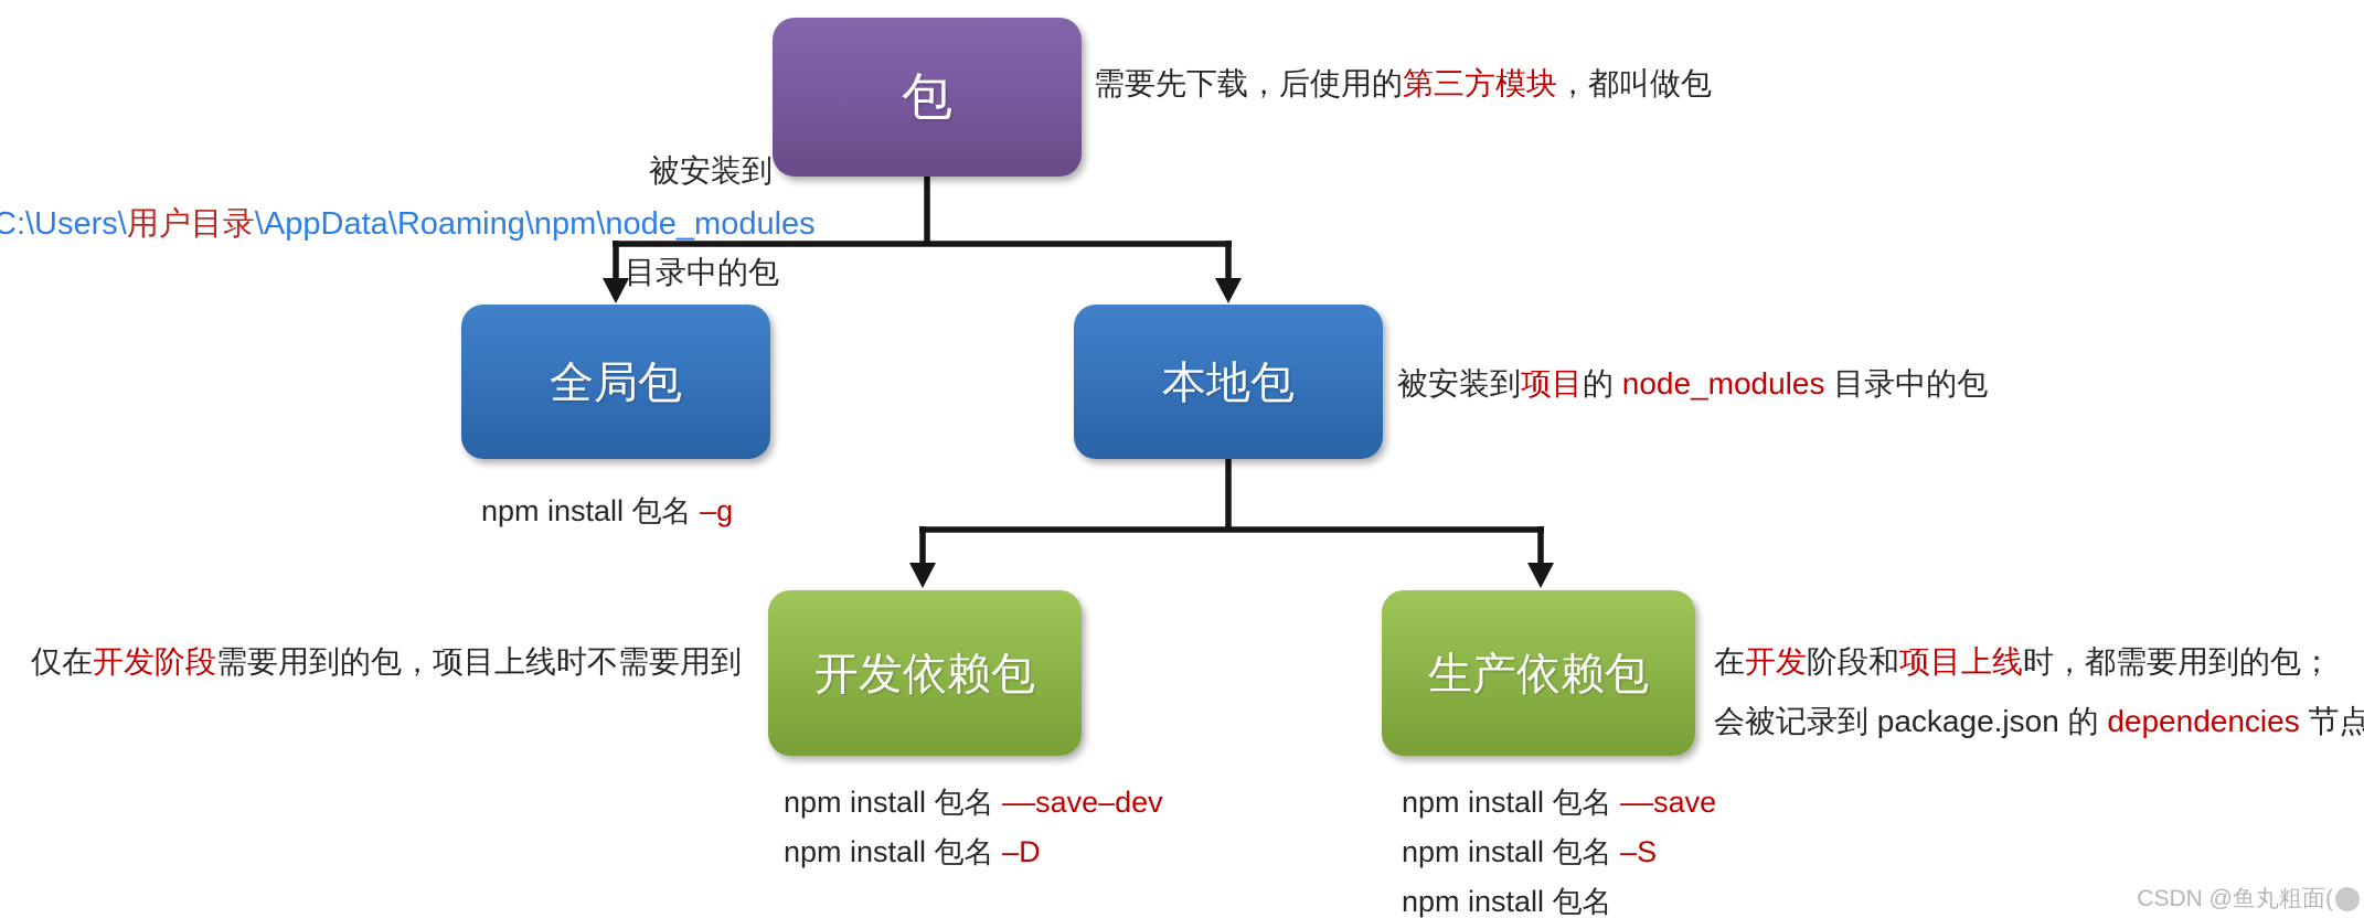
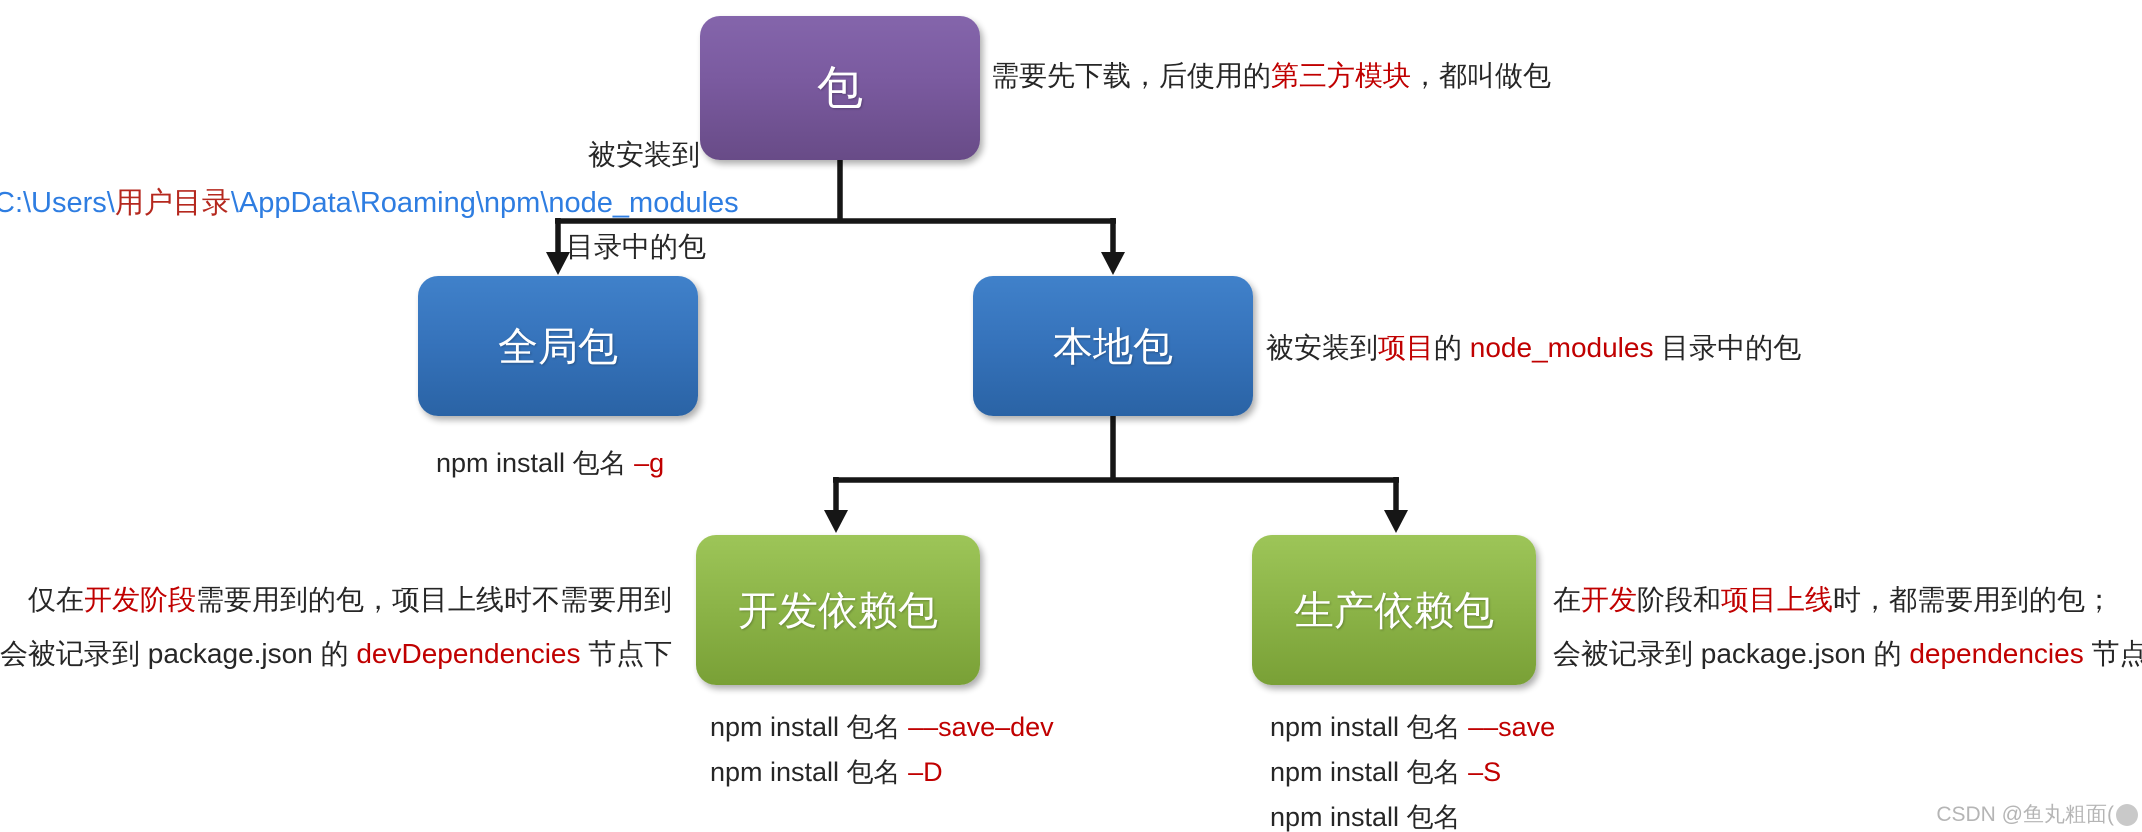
  包
  全局包
  本地包
  开发依赖包
  生产依赖包
  需要先下载，后使用的第三方模块，都叫做包
  被安装到
  C:\Users\用户目录\AppData\Roaming\npm\node_modules
  目录中的包
  npm install 包名 –g
  被安装到项目的 node_modules 目录中的包
  仅在开发阶段需要用到的包，项目上线时不需要用到
+ 会被记录到 package.json 的 devDependencies 节点下
  在开发阶段和项目上线时，都需要用到的包；
  会被记录到 package.json 的 dependencies 节点
  npm install 包名 ––save–dev
  npm install 包名 –D
  npm install 包名 ––save
  npm install 包名 –S
  npm install 包名
  CSDN @鱼丸粗面(
